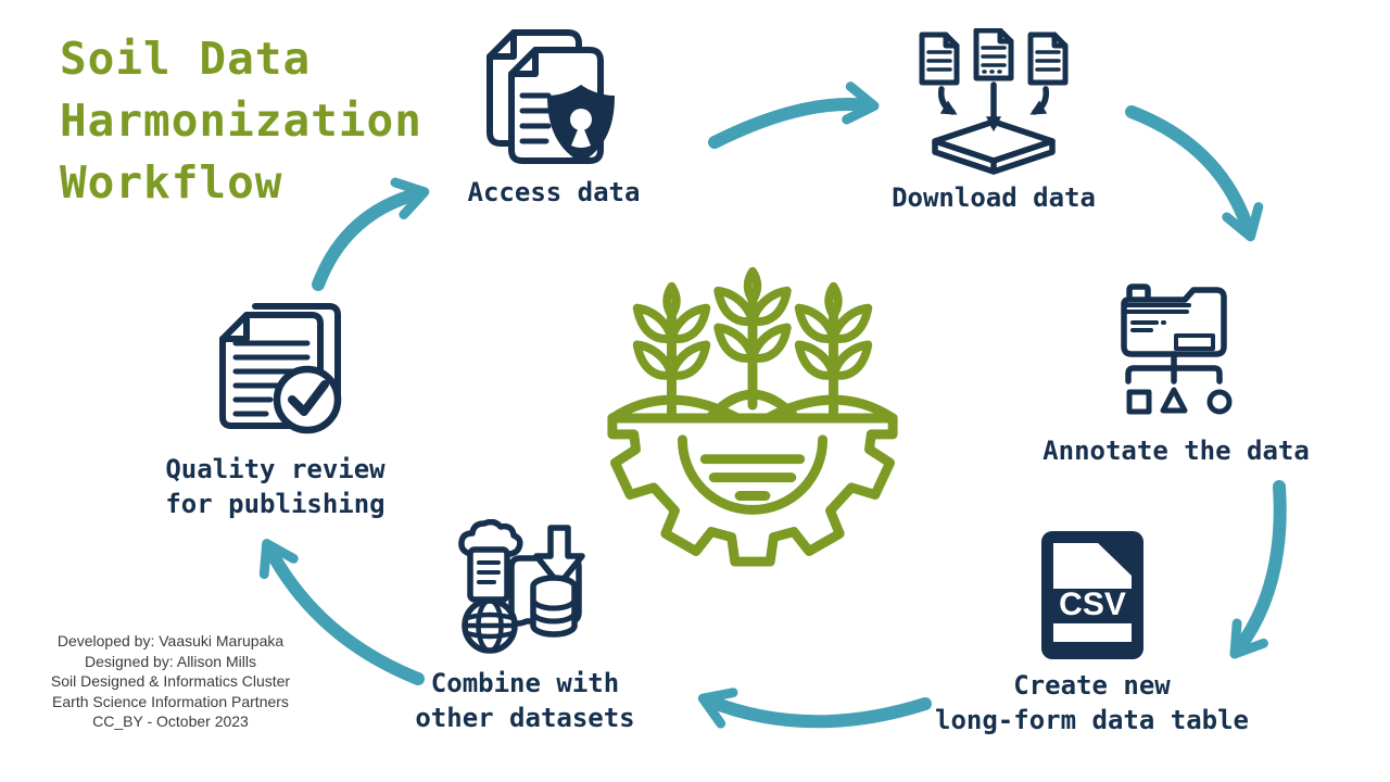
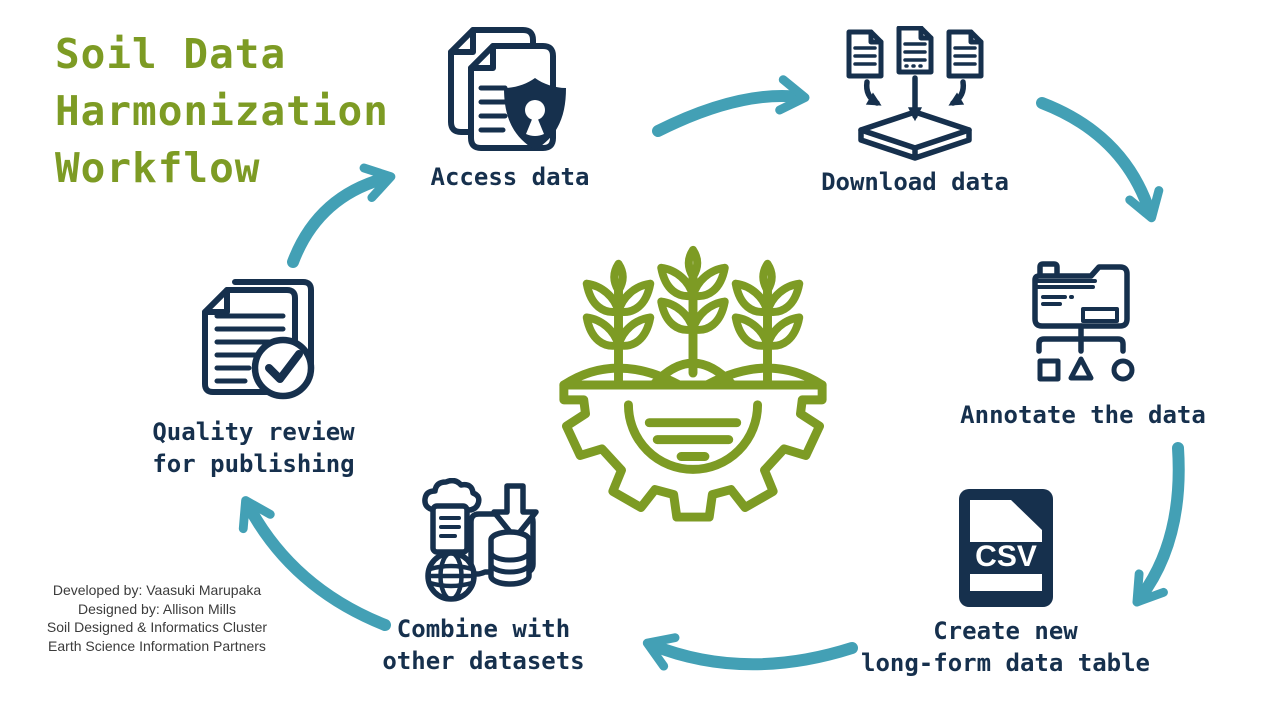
  Soil Data
  Harmonization
  Workflow
  Access data
  Download data
  Annotate the data
  CSV
  Create new
  long-form data table
  Combine with
  other datasets
  Quality review
  for publishing
  Developed by: Vaasuki Marupaka
  Designed by: Allison Mills
  Soil Designed & Informatics Cluster
  Earth Science Information Partners
- CC_BY - October 2023
